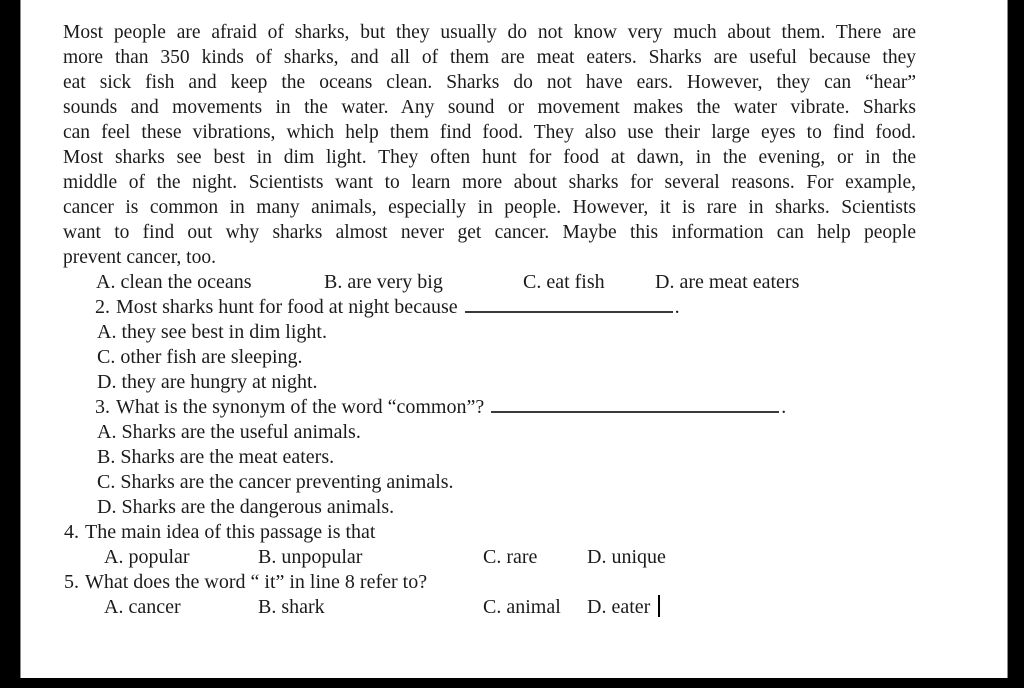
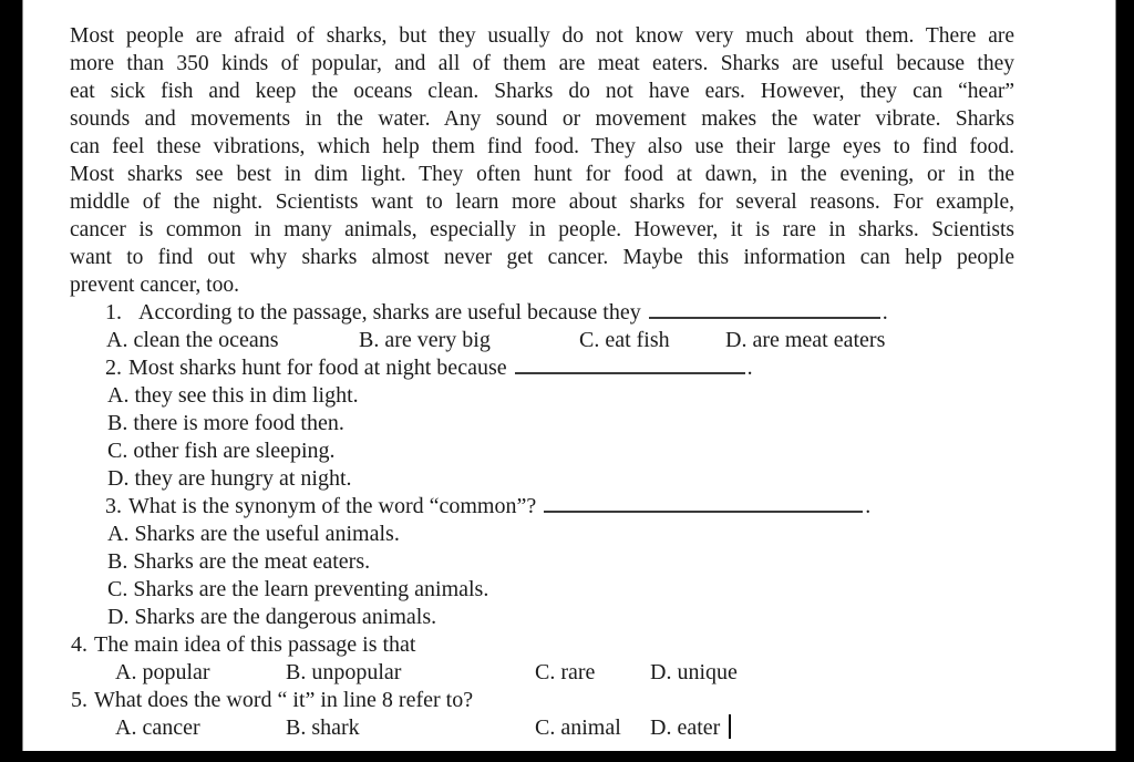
  Most people are afraid of sharks, but they usually do not know very much about them. There are
- more than 350 kinds of sharks, and all of them are meat eaters. Sharks are useful because they
+ more than 350 kinds of popular, and all of them are meat eaters. Sharks are useful because they
  eat sick fish and keep the oceans clean. Sharks do not have ears. However, they can “hear”
  sounds and movements in the water. Any sound or movement makes the water vibrate. Sharks
  can feel these vibrations, which help them find food. They also use their large eyes to find food.
  Most sharks see best in dim light. They often hunt for food at dawn, in the evening, or in the
  middle of the night. Scientists want to learn more about sharks for several reasons. For example,
  cancer is common in many animals, especially in people. However, it is rare in sharks. Scientists
  want to find out why sharks almost never get cancer. Maybe this information can help people
  prevent cancer, too.
+ 1. According to the passage, sharks are useful because they .
  A. clean the oceans
  B. are very big
  C. eat fish
  D. are meat eaters
  2. Most sharks hunt for food at night because .
- A. they see best in dim light.
+ A. they see this in dim light.
+ B. there is more food then.
  C. other fish are sleeping.
  D. they are hungry at night.
  3. What is the synonym of the word “common”? .
  A. Sharks are the useful animals.
  B. Sharks are the meat eaters.
- C. Sharks are the cancer preventing animals.
+ C. Sharks are the learn preventing animals.
  D. Sharks are the dangerous animals.
  4. The main idea of this passage is that
  A. popular
  B. unpopular
  C. rare
  D. unique
  5. What does the word “ it” in line 8 refer to?
  A. cancer
  B. shark
  C. animal
  D. eater
